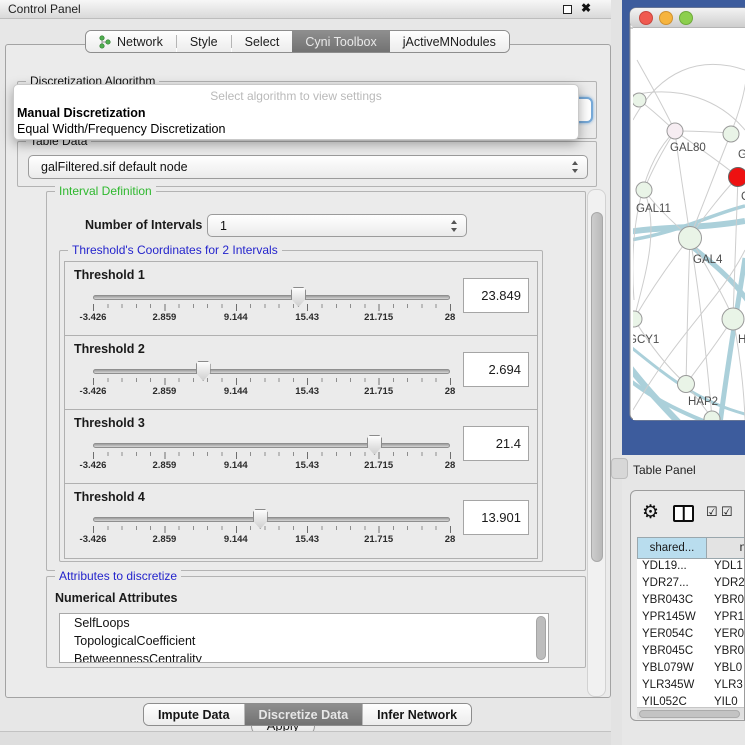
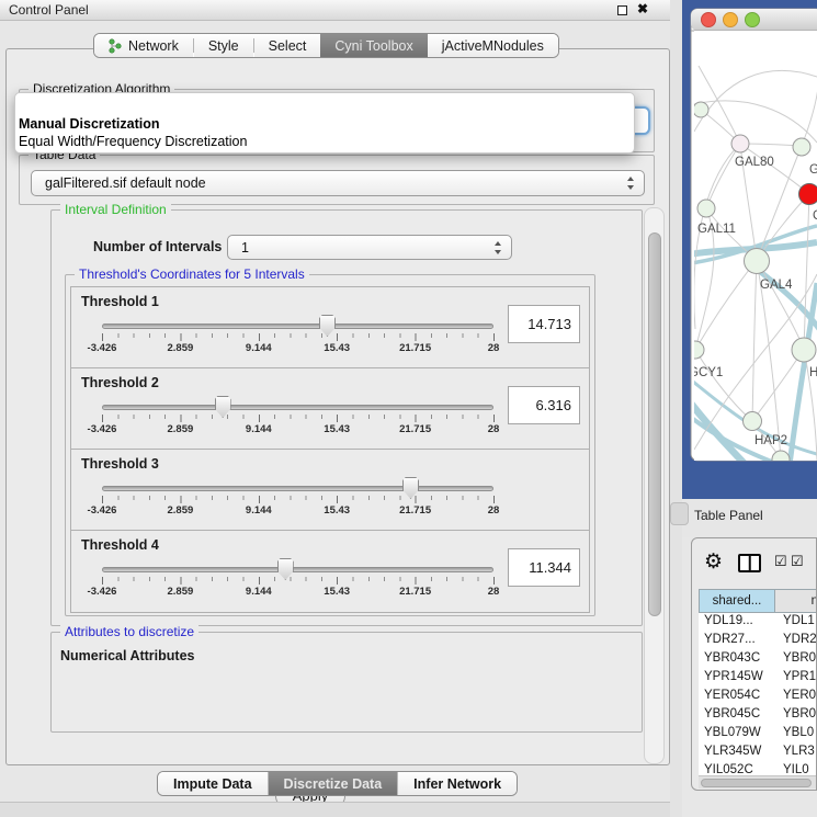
  Control Panel
  ✖
  Network
  Style
  Select
  Cyni Toolbox
  jActiveMNodules
  Discretization Algorithm
- Select algorithm to view settings
  Manual Discretization
  Equal Width/Frequency Discretization
  Table Data
  galFiltered.sif default node
  Interval Definition
  Number of Intervals
  1
- Threshold's Coordinates for 2 Intervals
+ Threshold's Coordinates for 5 Intervals
  Threshold 1
  -3.426
  2.859
  9.144
  15.43
  21.715
  28
- 23.849
+ 14.713
  Threshold 2
  -3.426
  2.859
  9.144
  15.43
  21.715
  28
- 2.694
+ 6.316
  Threshold 3
  -3.426
  2.859
  9.144
  15.43
  21.715
  28
- 21.4
  Threshold 4
  -3.426
  2.859
  9.144
  15.43
  21.715
  28
- 13.901
+ 11.344
  Attributes to discretize
  Numerical Attributes
- SelfLoops
- TopologicalCoefficient
- BetweennessCentrality
  Impute Data
  Discretize Data
  Infer Network
  GAL80
  GAL11
  GAL4
  CY1
  H
  HAP2
  Table Panel
  ⚙
  ☑
  ☑
  shared...
  n
  YDL19...
  YDL1
  YDR27...
  YDR2
  YBR043C
  YBR0
  YPR145W
  YPR1
  YER054C
  YER0
  YBR045C
  YBR0
  YBL079W
  YBL0
  YLR345W
  YLR3
  YIL052C
  YIL0
